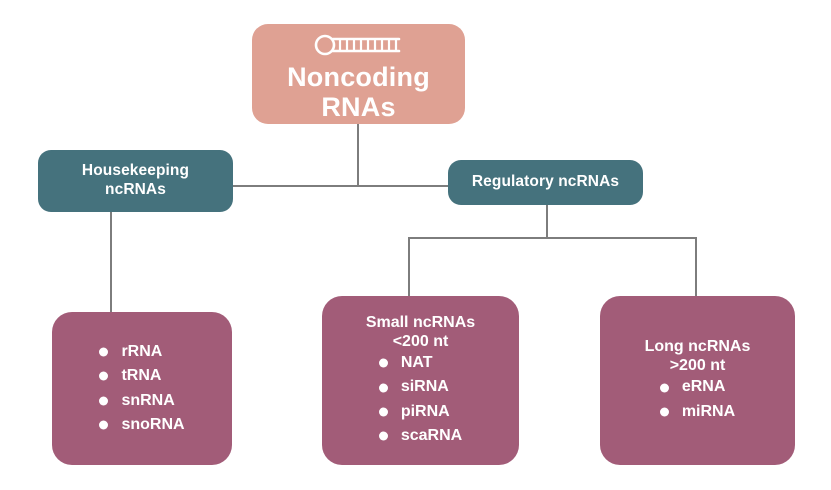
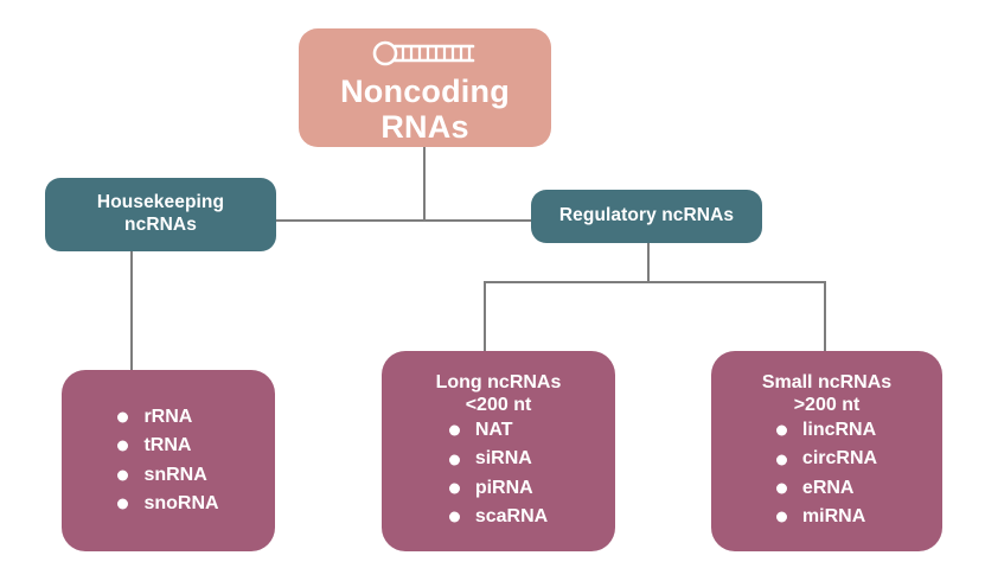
  Noncoding
  RNAs
  Housekeeping
  ncRNAs
  Regulatory ncRNAs
  rRNA
  tRNA
  snRNA
  snoRNA
- Small ncRNAs
+ Long ncRNAs
  <200 nt
  NAT
  siRNA
  piRNA
  scaRNA
- Long ncRNAs
+ Small ncRNAs
  >200 nt
+ lincRNA
+ circRNA
  eRNA
  miRNA
